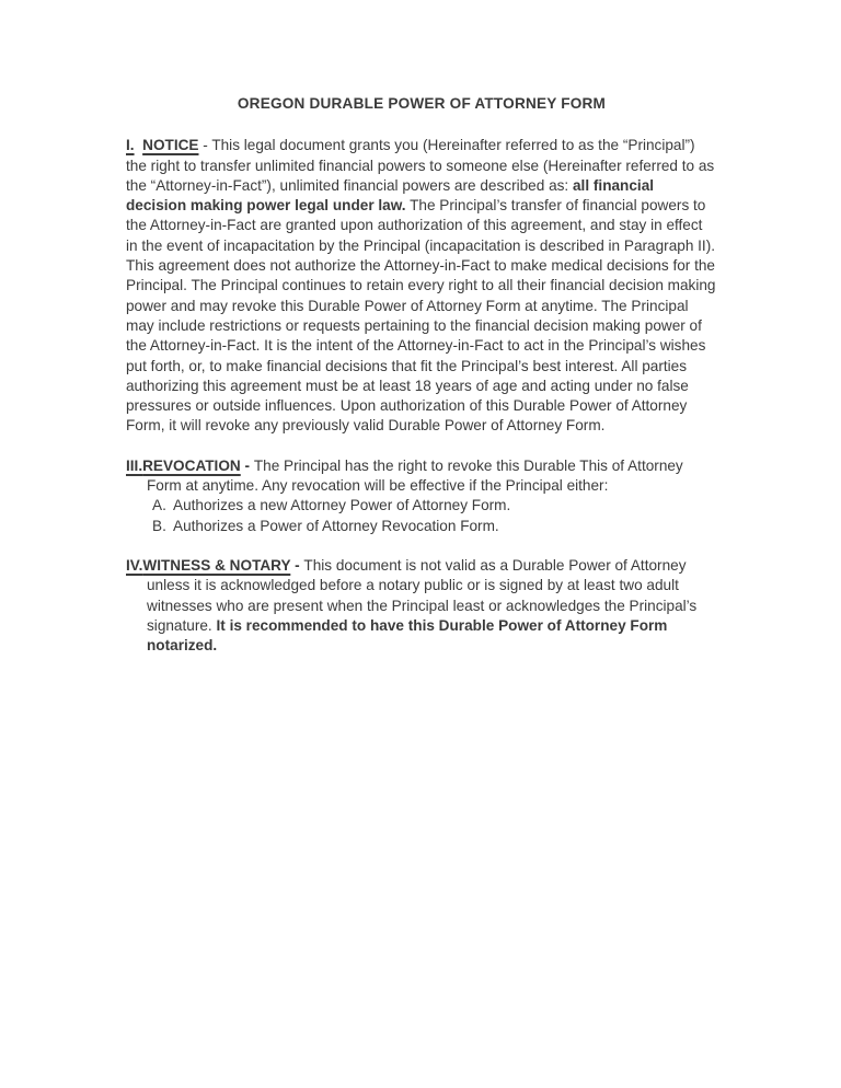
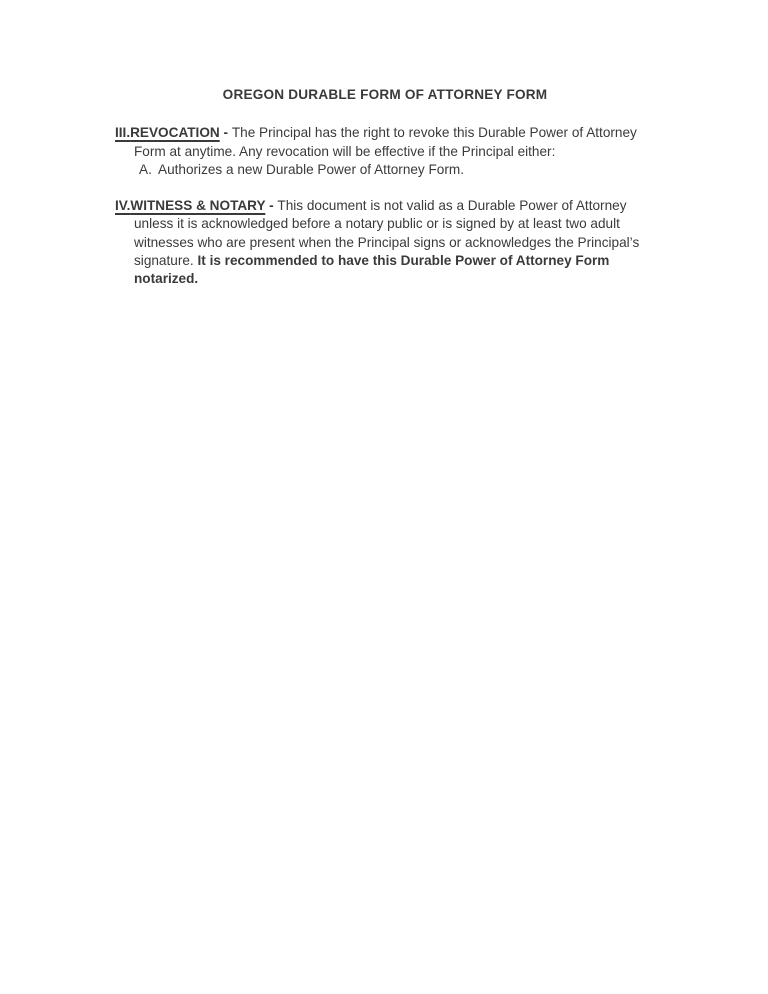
- OREGON DURABLE POWER OF ATTORNEY FORM
+ OREGON DURABLE FORM OF ATTORNEY FORM
- I. NOTICE - This legal document grants you (Hereinafter referred to as the “Principal”) the right to transfer unlimited financial powers to someone else (Hereinafter referred to as the “Attorney-in-Fact”), unlimited financial powers are described as: all financial decision making power legal under law. The Principal’s transfer of financial powers to the Attorney-in-Fact are granted upon authorization of this agreement, and stay in effect in the event of incapacitation by the Principal (incapacitation is described in Paragraph II). This agreement does not authorize the Attorney-in-Fact to make medical decisions for the Principal. The Principal continues to retain every right to all their financial decision making power and may revoke this Durable Power of Attorney Form at anytime. The Principal may include restrictions or requests pertaining to the financial decision making power of the Attorney-in-Fact. It is the intent of the Attorney-in-Fact to act in the Principal’s wishes put forth, or, to make financial decisions that fit the Principal’s best interest. All parties authorizing this agreement must be at least 18 years of age and acting under no false pressures or outside influences. Upon authorization of this Durable Power of Attorney Form, it will revoke any previously valid Durable Power of Attorney Form.
- III.REVOCATION - The Principal has the right to revoke this Durable This of Attorney Form at anytime. Any revocation will be effective if the Principal either:
+ III.REVOCATION - The Principal has the right to revoke this Durable Power of Attorney Form at anytime. Any revocation will be effective if the Principal either:
- A. Authorizes a new Attorney Power of Attorney Form.
+ A. Authorizes a new Durable Power of Attorney Form.
- B. Authorizes a Power of Attorney Revocation Form.
- IV.WITNESS & NOTARY - This document is not valid as a Durable Power of Attorney unless it is acknowledged before a notary public or is signed by at least two adult witnesses who are present when the Principal least or acknowledges the Principal’s signature. It is recommended to have this Durable Power of Attorney Form notarized.
+ IV.WITNESS & NOTARY - This document is not valid as a Durable Power of Attorney unless it is acknowledged before a notary public or is signed by at least two adult witnesses who are present when the Principal signs or acknowledges the Principal’s signature. It is recommended to have this Durable Power of Attorney Form notarized.
